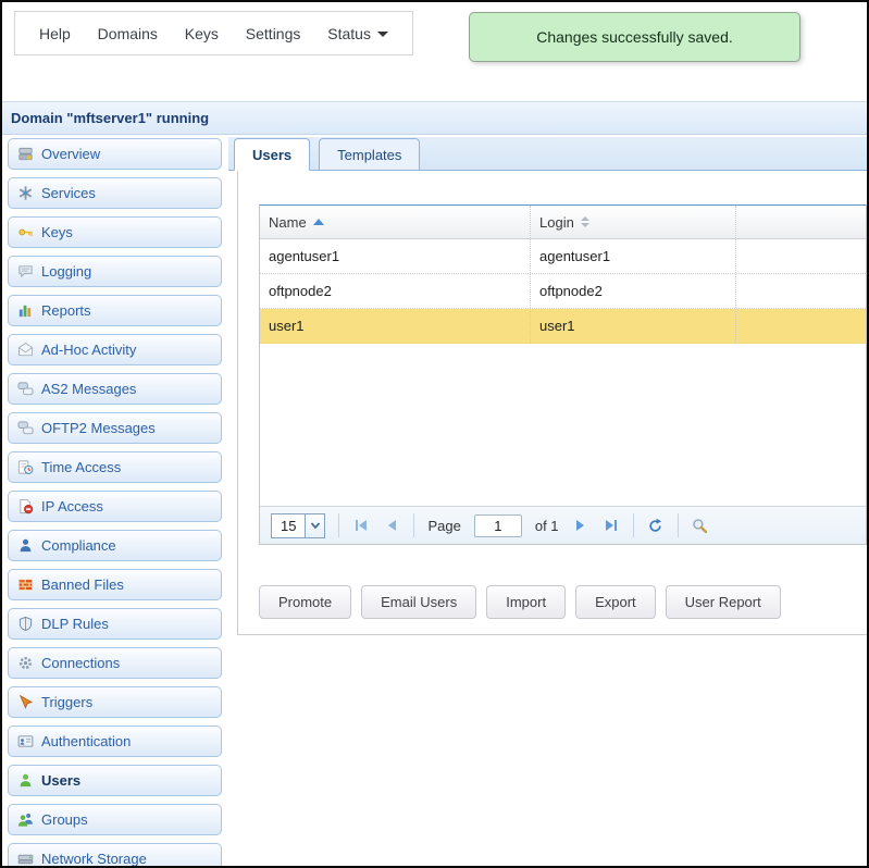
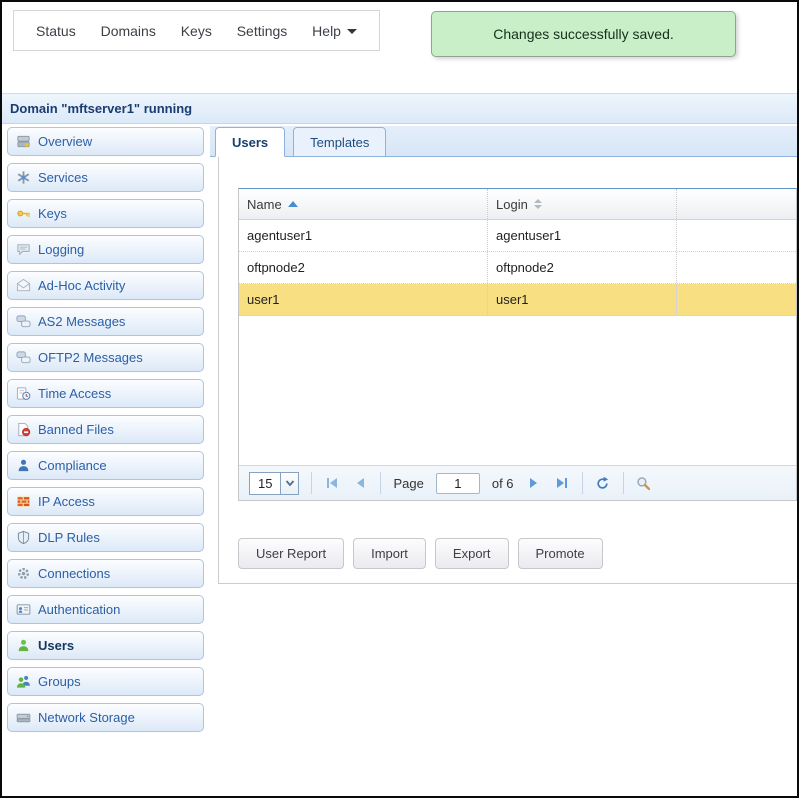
- Help
+ Status
  Domains
  Keys
  Settings
- Status
+ Help
  Changes successfully saved.
  Domain "mftserver1" running
  Overview
  Services
  Keys
  Logging
- Reports
  Ad-Hoc Activity
  AS2 Messages
  OFTP2 Messages
  Time Access
- IP Access
+ Banned Files
  Compliance
- Banned Files
+ IP Access
  DLP Rules
  Connections
- Triggers
  Authentication
  Users
  Groups
  Network Storage
  Users
  Templates
  Name
  Login
  agentuser1
  agentuser1
  oftpnode2
  oftpnode2
  user1
  user1
  15
  Page
  1
- of 1
+ of 6
- Promote
+ User Report
- Email Users
  Import
  Export
- User Report
+ Promote
